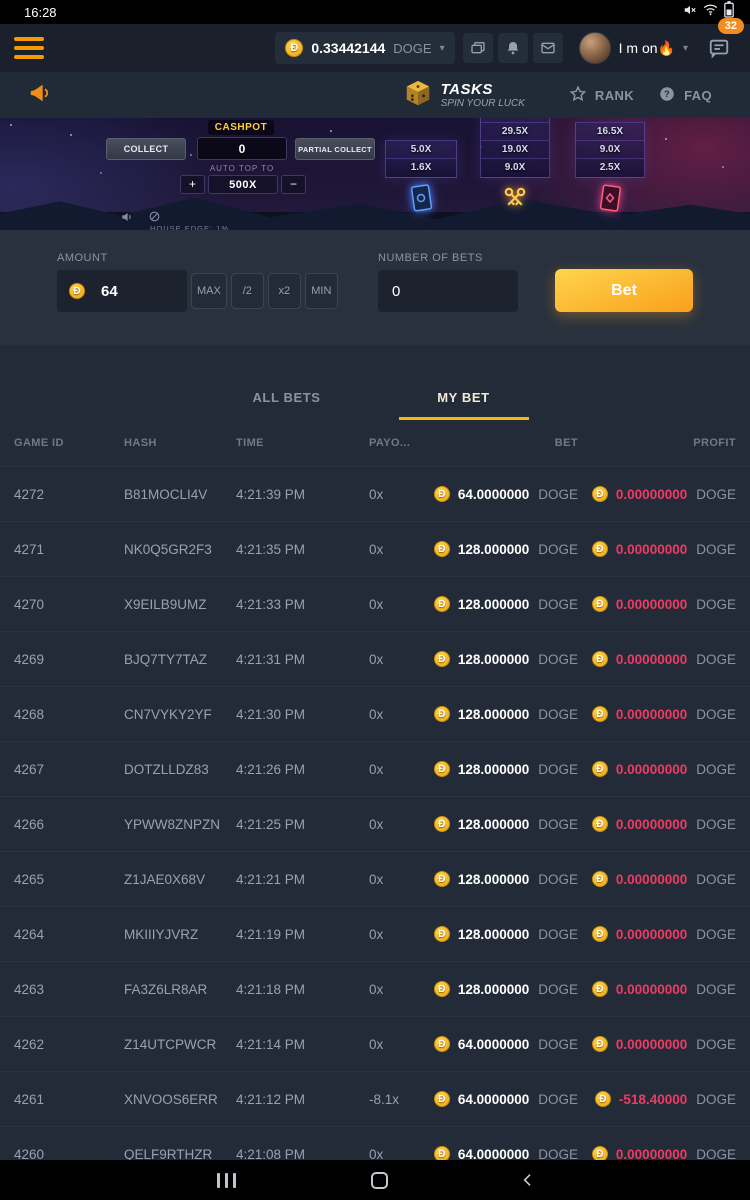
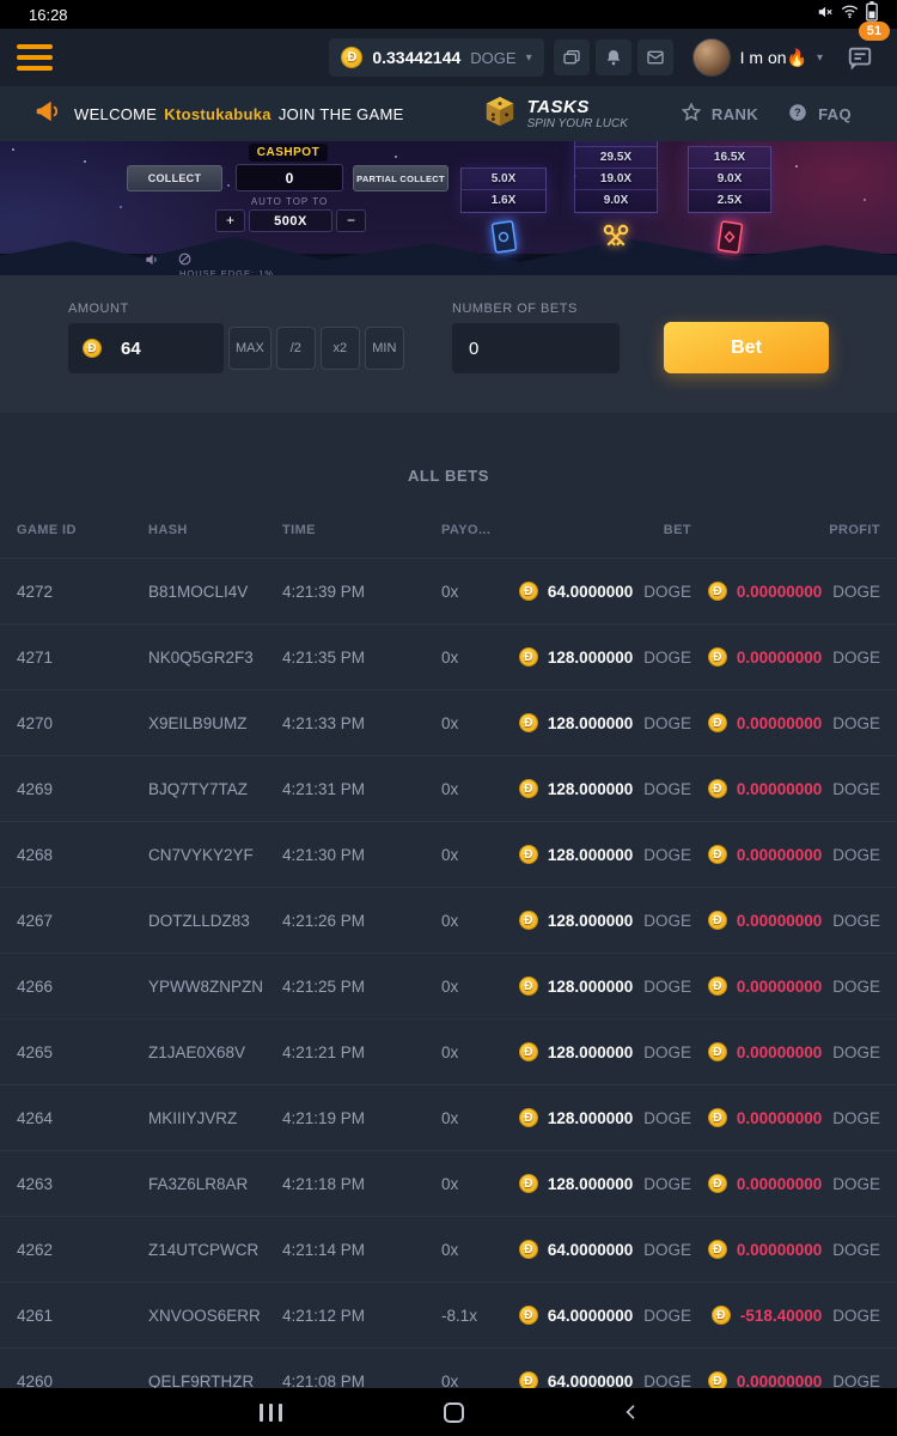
  16:28
  Ð
  0.33442144
  DOGE
  ▾
  I m on🔥
  ▾
- 32
+ 51
+ WELCOME
+ Ktostukabuka
+ JOIN THE GAME
  TASKS
  SPIN YOUR LUCK
  RANK
  ?
  FAQ
  CASHPOT
  COLLECT
  0
  PARTIAL COLLECT
  AUTO TOP TO
  +
  500X
  −
  HOUSE EDGE: 1%
  5.0X
  1.6X
  29.5X
  19.0X
  9.0X
  16.5X
  9.0X
  2.5X
  AMOUNT
  Ð
  64
  MAX
  /2
  x2
  MIN
  NUMBER OF BETS
  0
  Bet
  ALL BETS
- MY BET
  GAME ID
  HASH
  TIME
  PAYO...
  BET
  PROFIT
  4272
  B81MOCLI4V
  4:21:39 PM
  0x
  Ð
  64.0000000
  DOGE
  Ð
  0.00000000
  DOGE
  4271
  NK0Q5GR2F3
  4:21:35 PM
  0x
  Ð
  128.000000
  DOGE
  Ð
  0.00000000
  DOGE
  4270
  X9EILB9UMZ
  4:21:33 PM
  0x
  Ð
  128.000000
  DOGE
  Ð
  0.00000000
  DOGE
  4269
  BJQ7TY7TAZ
  4:21:31 PM
  0x
  Ð
  128.000000
  DOGE
  Ð
  0.00000000
  DOGE
  4268
  CN7VYKY2YF
  4:21:30 PM
  0x
  Ð
  128.000000
  DOGE
  Ð
  0.00000000
  DOGE
  4267
  DOTZLLDZ83
  4:21:26 PM
  0x
  Ð
  128.000000
  DOGE
  Ð
  0.00000000
  DOGE
  4266
  YPWW8ZNPZN
  4:21:25 PM
  0x
  Ð
  128.000000
  DOGE
  Ð
  0.00000000
  DOGE
  4265
  Z1JAE0X68V
  4:21:21 PM
  0x
  Ð
  128.000000
  DOGE
  Ð
  0.00000000
  DOGE
  4264
  MKIIIYJVRZ
  4:21:19 PM
  0x
  Ð
  128.000000
  DOGE
  Ð
  0.00000000
  DOGE
  4263
  FA3Z6LR8AR
  4:21:18 PM
  0x
  Ð
  128.000000
  DOGE
  Ð
  0.00000000
  DOGE
  4262
  Z14UTCPWCR
  4:21:14 PM
  0x
  Ð
  64.0000000
  DOGE
  Ð
  0.00000000
  DOGE
  4261
  XNVOOS6ERR
  4:21:12 PM
  -8.1x
  Ð
  64.0000000
  DOGE
  Ð
  -518.40000
  DOGE
  4260
  QELF9RTHZR
  4:21:08 PM
  0x
  Ð
  64.0000000
  DOGE
  Ð
  0.00000000
  DOGE
